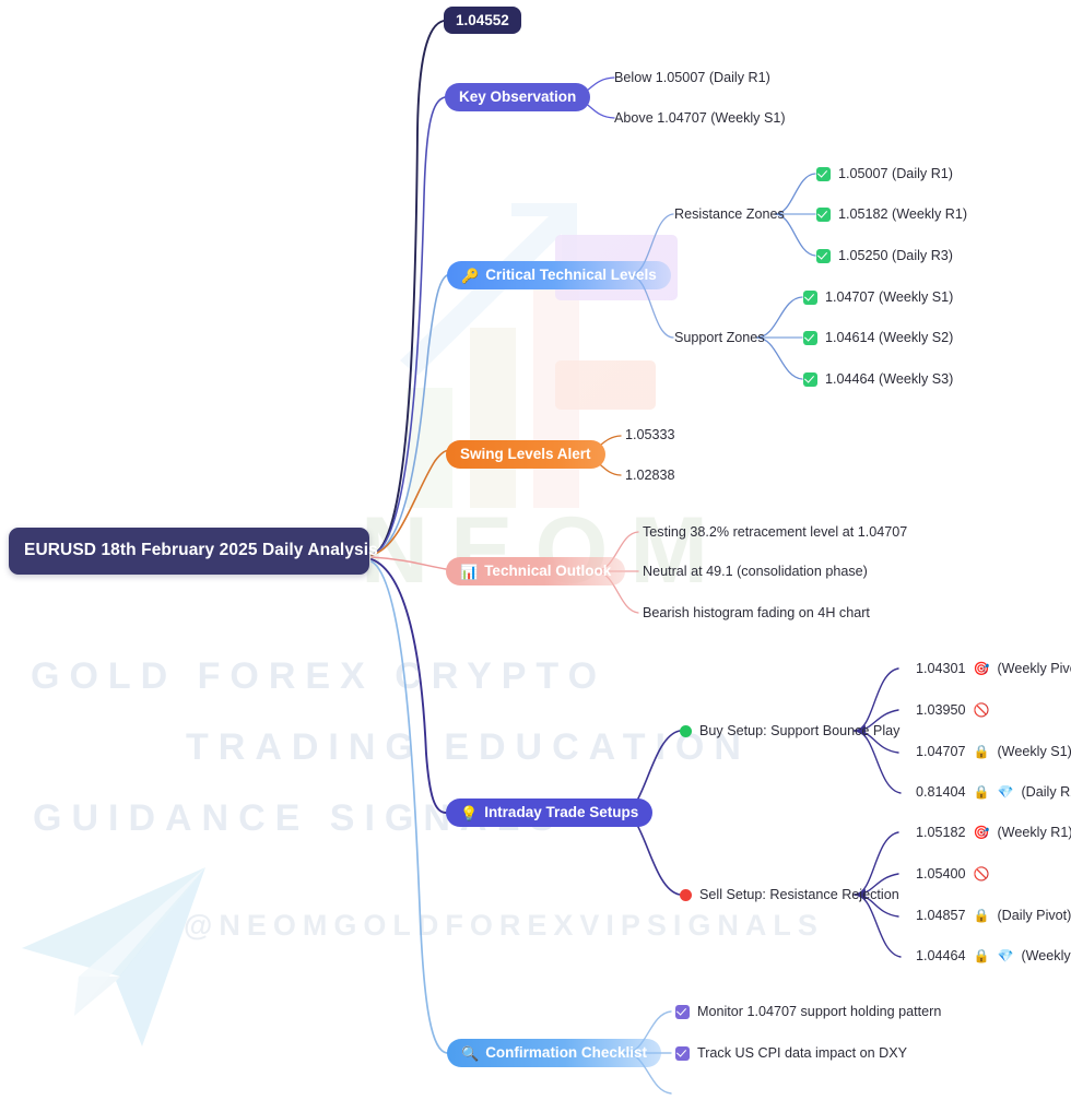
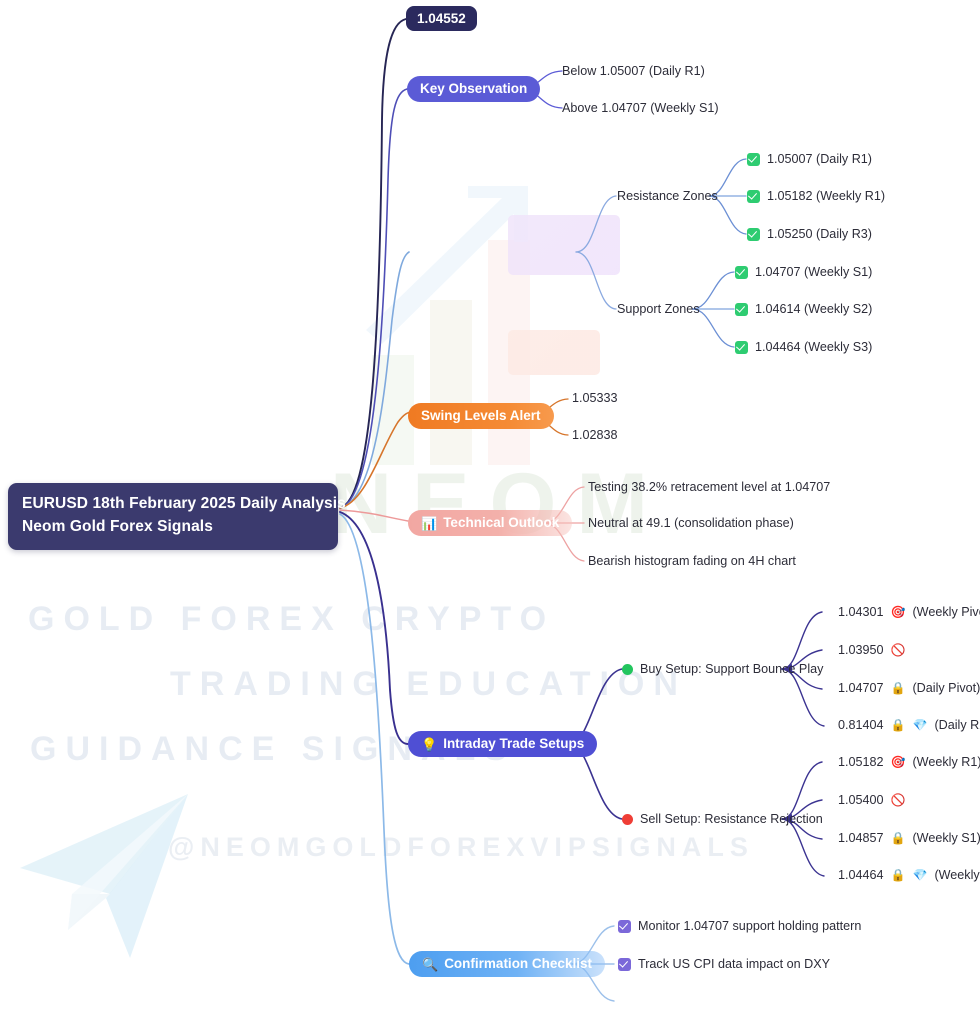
  NEOM
  GOLD FOREX CRYPTO
  TRADING EDUCATION
  GUIDANCE SIGN
  @NEOMGOLDFOREXVIPSIGNALS
  EURUSD 18th February 2025 Daily Analysis
+ Neom Gold Forex Signals
  1.04552
  Key Observation
  Below 1.05007 (Daily R1)
  Above 1.04707 (Weekly S1)
- 🔑
- Critical Technical Levels
  Resistance Zones
  Support Zones
  1.05007 (Daily R1)
  1.05182 (Weekly R1)
  1.05250 (Daily R3)
  1.04707 (Weekly S1)
  1.04614 (Weekly S2)
  1.04464 (Weekly S3)
  Swing Levels Alert
  1.05333
  1.02838
  📊
  Technical Outlook
  Testing 38.2% retracement level at 1.04707
  Neutral at 49.1 (consolidation phase)
  Bearish histogram fading on 4H chart
  💡
  Intraday Trade Setups
  Buy Setup: Support Bounce Play
  1.04301
  🎯
  (Weekly Piv
  1.03950
  🚫
  1.04707
  🔒
- (Weekly S1)
+ (Daily Pivot)
  0.81404
  🔒
  💎
  (Daily R
  Sell Setup: Resistance Rejection
  1.05182
  🎯
  (Weekly R1)
  1.05400
  🚫
  1.04857
  🔒
- (Daily Pivot)
+ (Weekly S1)
  1.04464
  🔒
  💎
  (Weekly
  🔍
  Confirmation Checklist
  Monitor 1.04707 support holding pattern
  Track US CPI data impact on DXY
